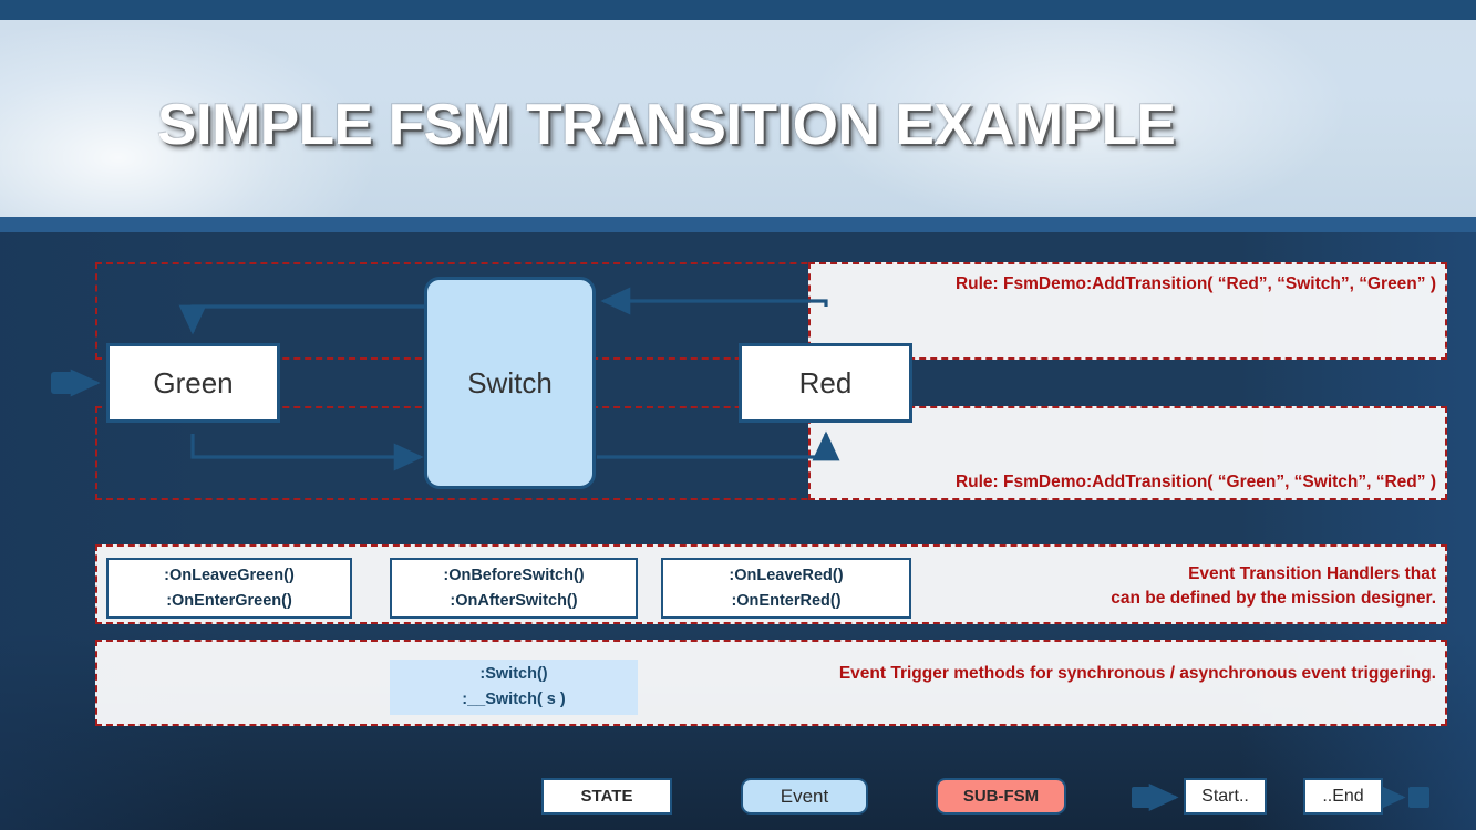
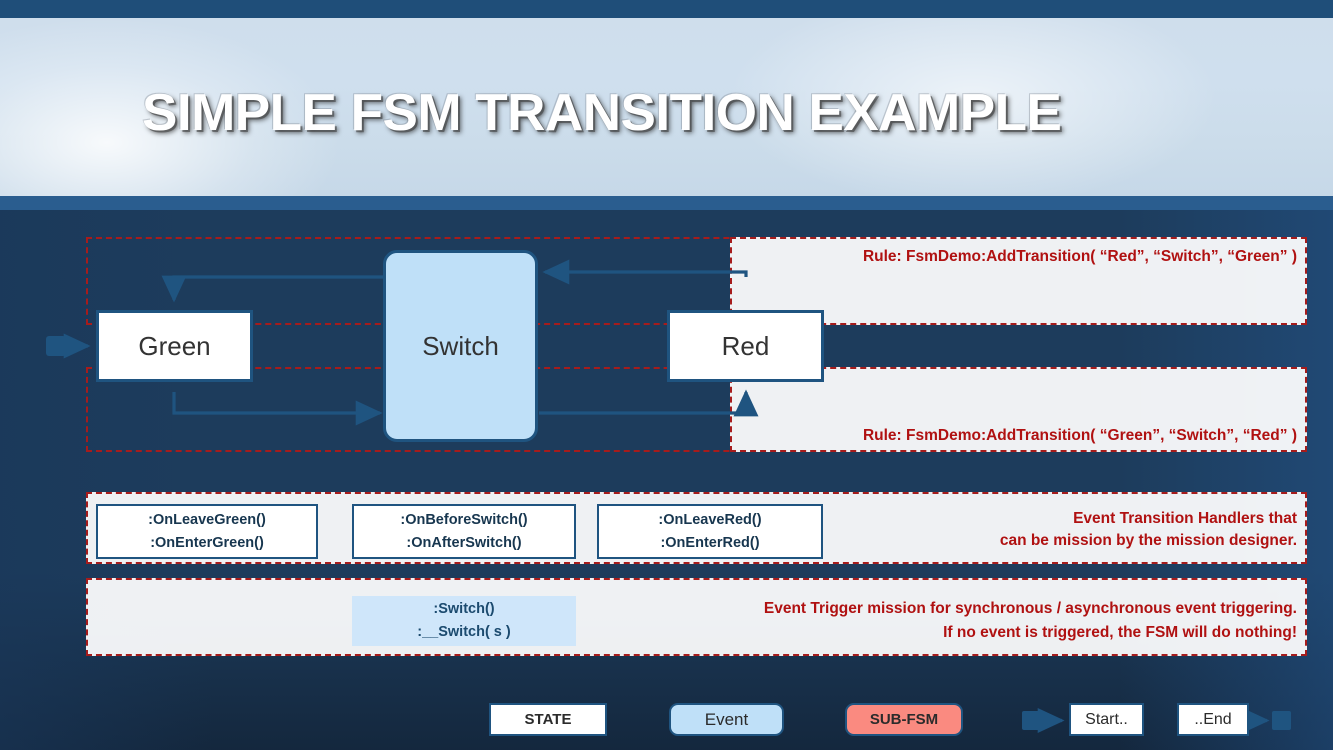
  SIMPLE FSM TRANSITION EXAMPLE
  Green
  Switch
  Red
  Rule: FsmDemo:AddTransition( “Red”, “Switch”, “Green” )
  Rule: FsmDemo:AddTransition( “Green”, “Switch”, “Red” )
  :OnLeaveGreen()
  :OnEnterGreen()
  :OnBeforeSwitch()
  :OnAfterSwitch()
  :OnLeaveRed()
  :OnEnterRed()
  Event Transition Handlers that
- can be defined by the mission designer.
+ can be mission by the mission designer.
  :Switch()
  :__Switch( s )
- Event Trigger methods for synchronous / asynchronous event triggering.
+ Event Trigger mission for synchronous / asynchronous event triggering.
+ If no event is triggered, the FSM will do nothing!
  STATE
  Event
  SUB-FSM
  Start..
  ..End
